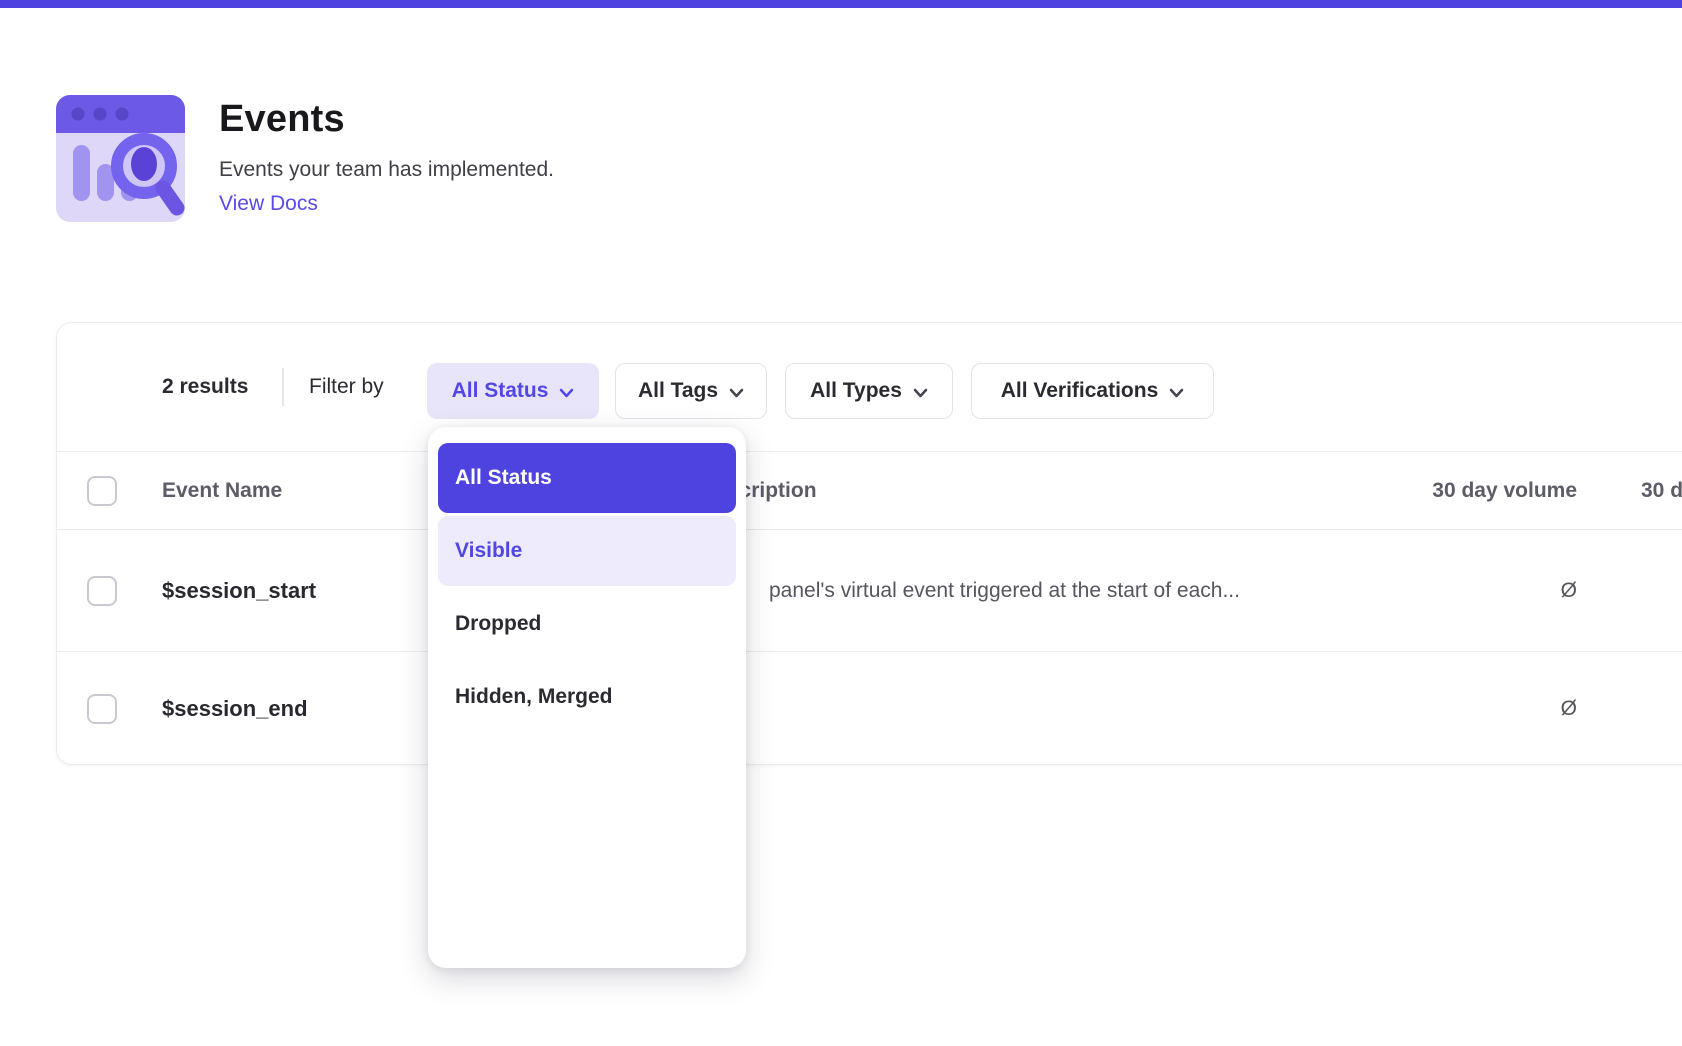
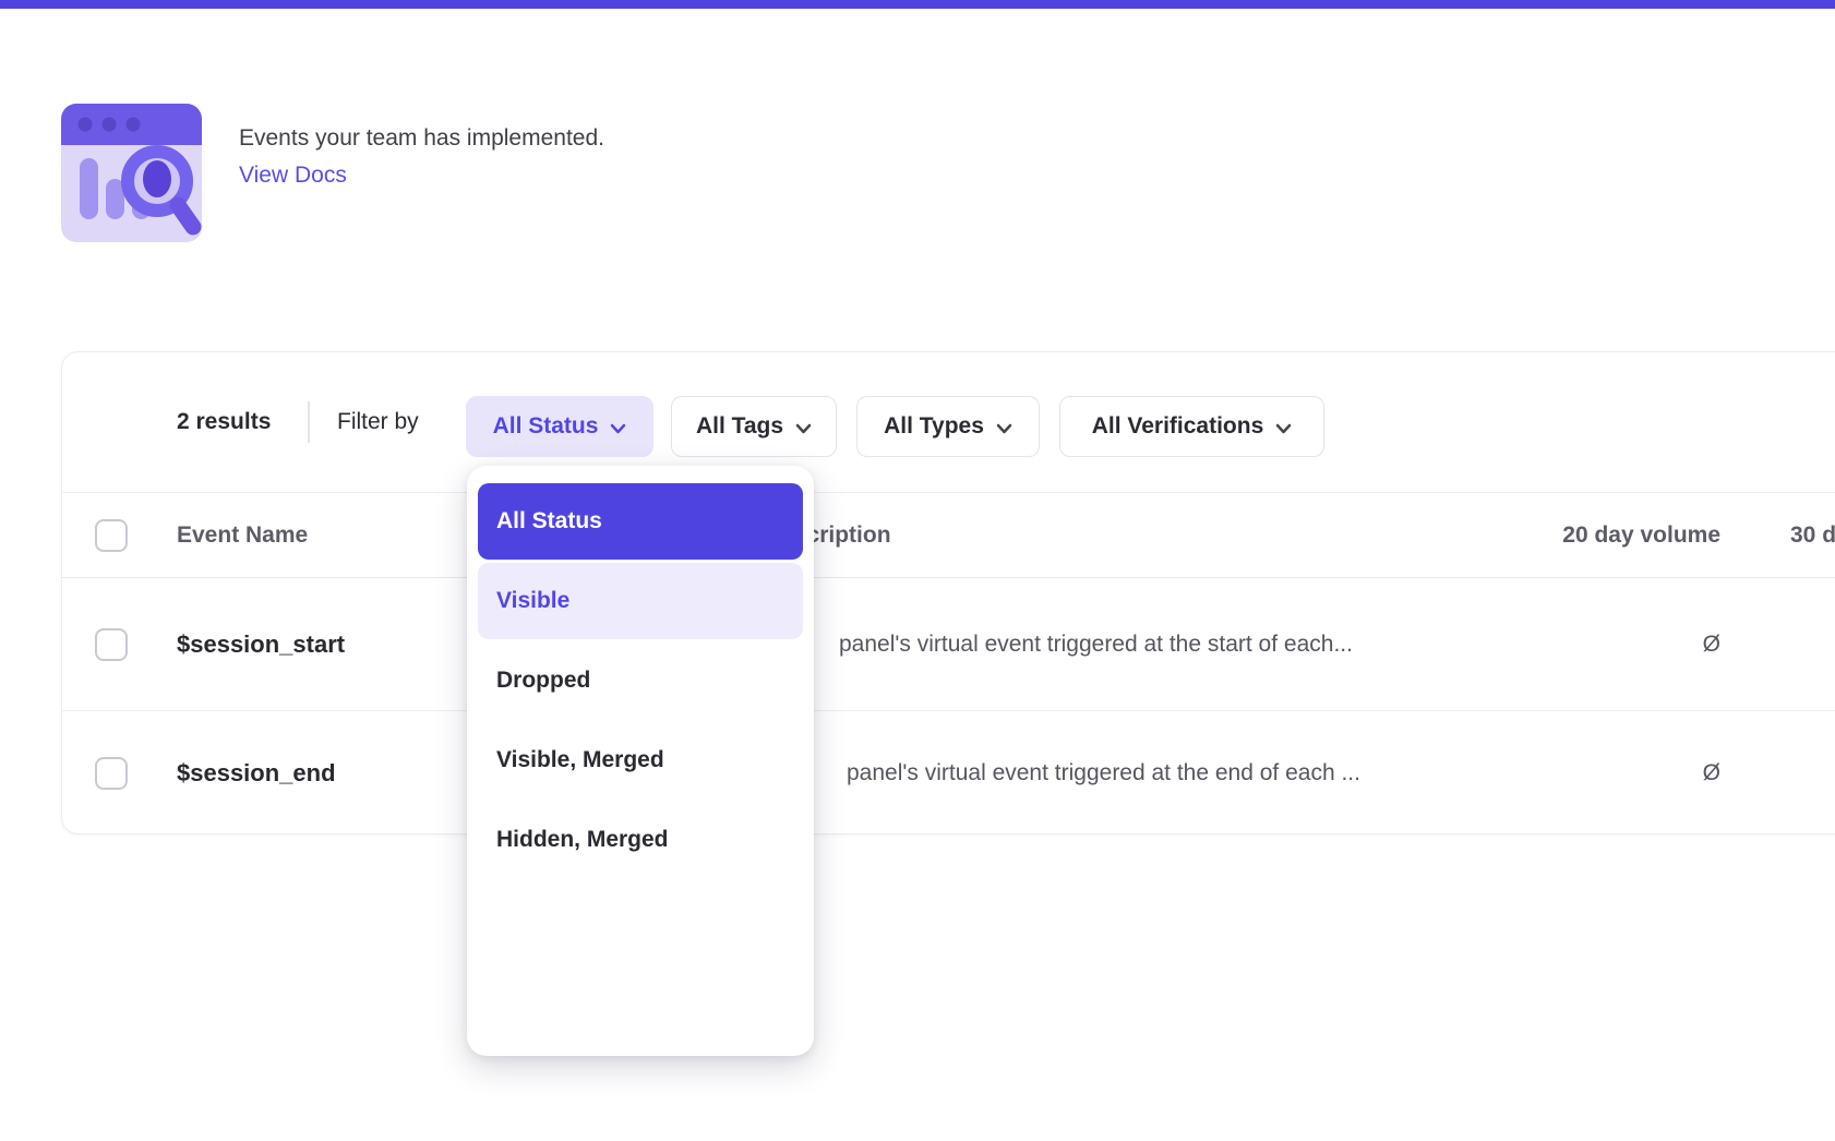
- Events
  Events your team has implemented.
  View Docs
  2 results
  Filter by
  All Status
  All Tags
  All Types
  All Verifications
  Event Name
- 30 day volume
+ 20 day volume
  30 d
  $session_start
  panel's virtual event triggered at the start of each...
  Ø
  $session_end
+ panel's virtual event triggered at the end of each ...
  Ø
  All Status
  Visible
  Dropped
+ Visible, Merged
  Hidden, Merged
